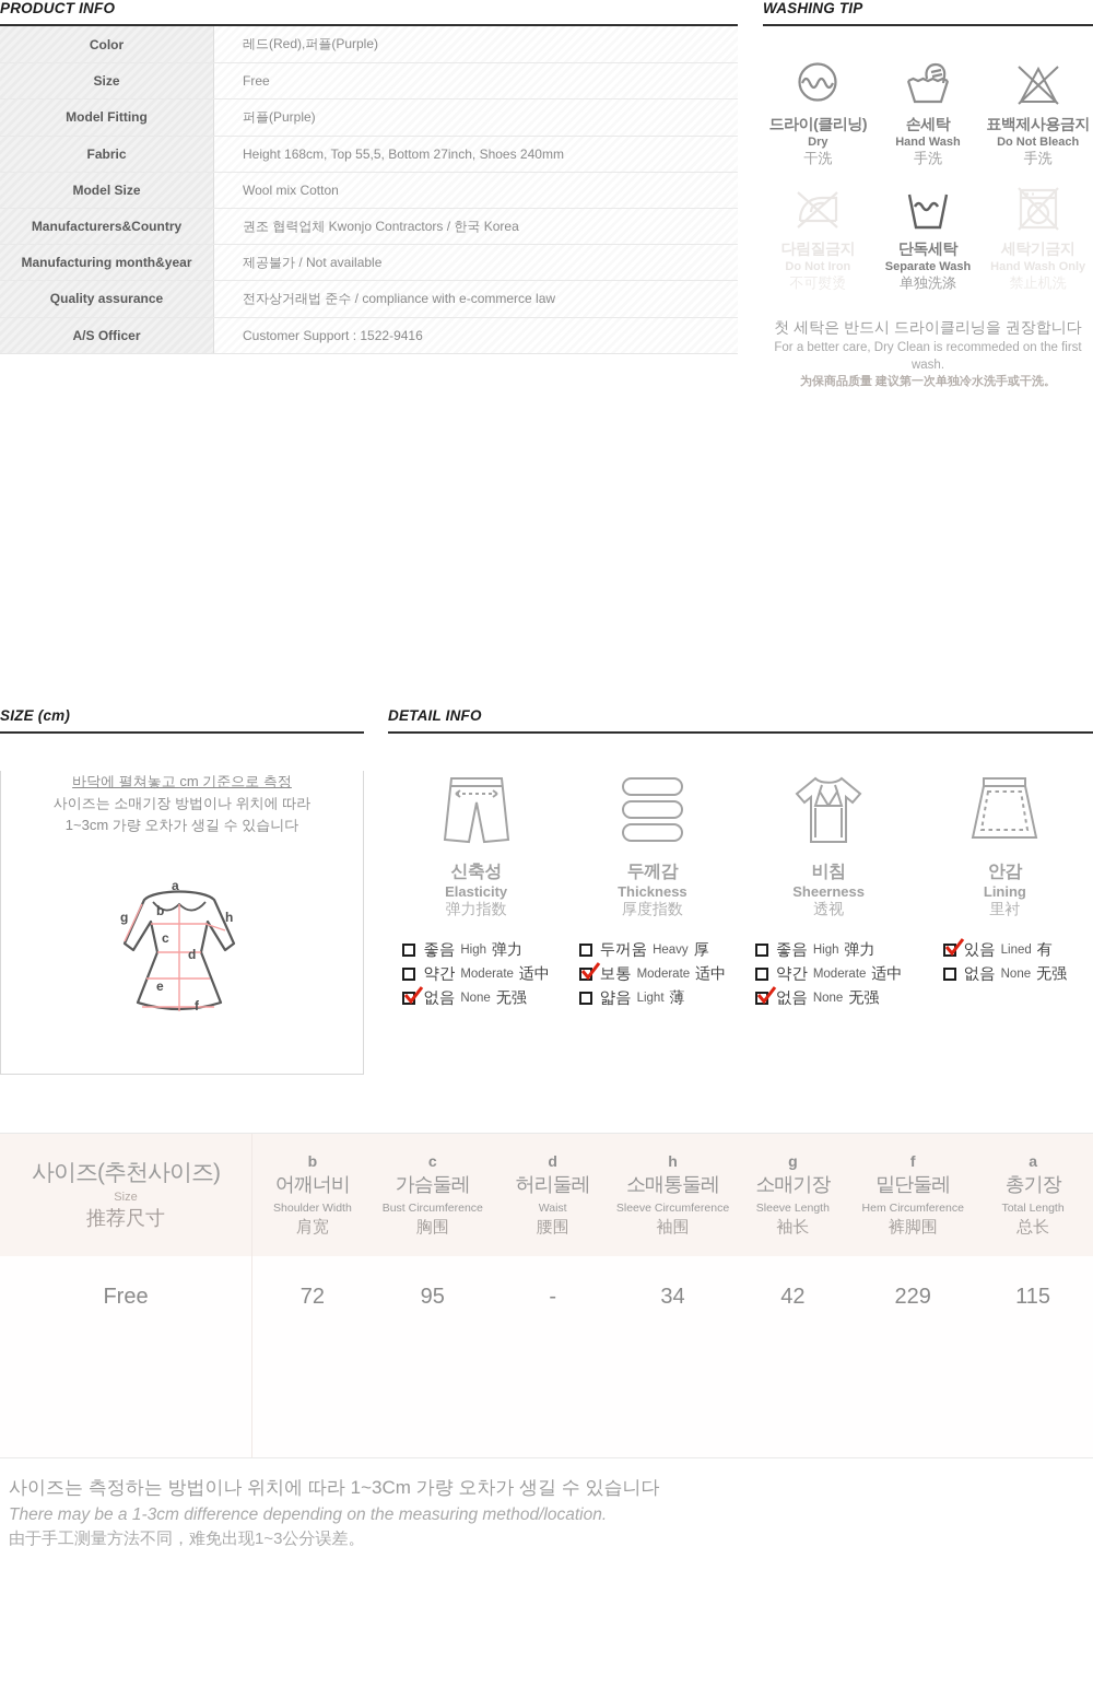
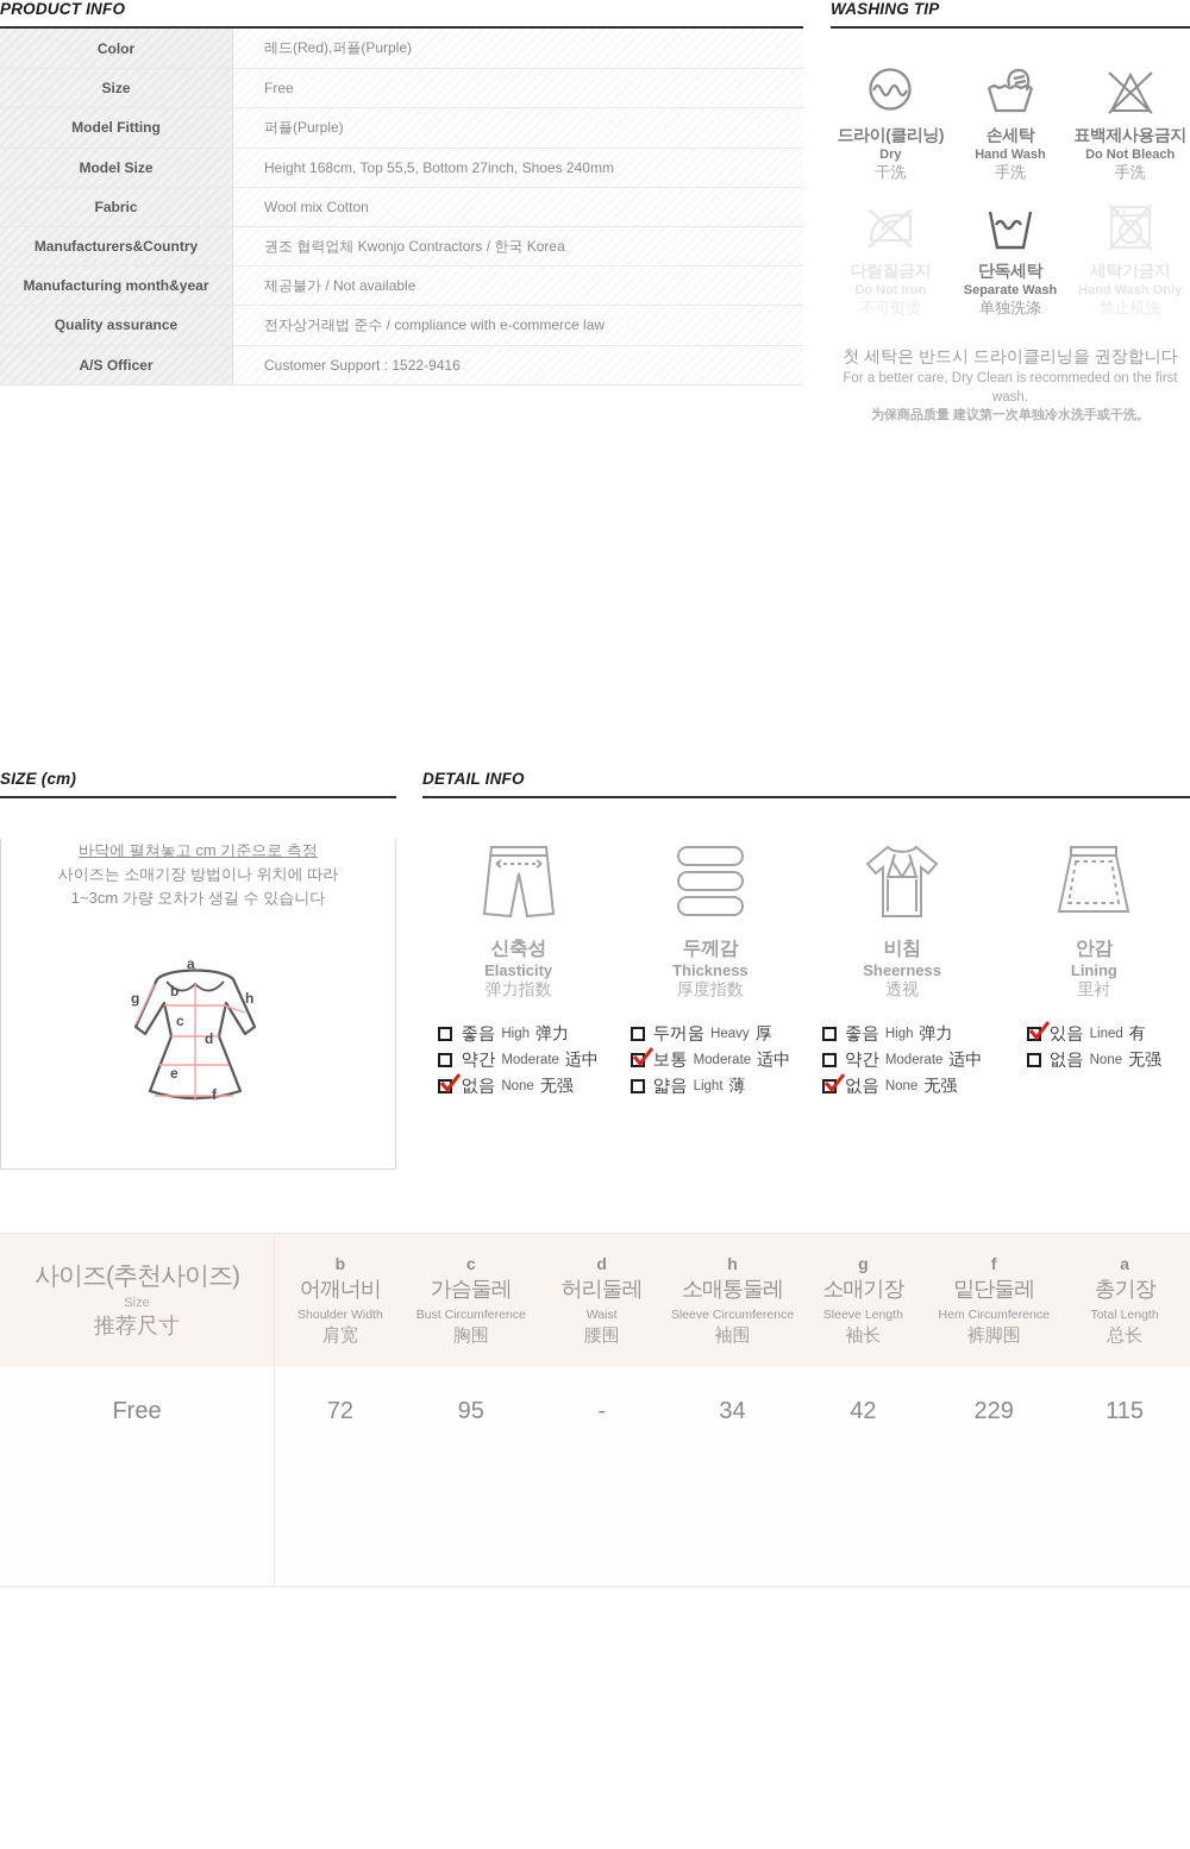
  PRODUCT INFO
  Color
  레드(Red),퍼플(Purple)
  Size
  Free
  Model Fitting
  퍼플(Purple)
- Fabric
+ Model Size
  Height 168cm, Top 55,5, Bottom 27inch, Shoes 240mm
- Model Size
+ Fabric
  Wool mix Cotton
  Manufacturers&Country
  권조 협력업체 Kwonjo Contractors / 한국 Korea
  Manufacturing month&year
  제공불가 / Not available
  Quality assurance
  전자상거래법 준수 / compliance with e-commerce law
  A/S Officer
  Customer Support : 1522-9416
  WASHING TIP
  드라이(클리닝)
  Dry
  干洗
  손세탁
  Hand Wash
  手洗
  표백제사용금지
  Do Not Bleach
  手洗
  다림질금지
  Do Not Iron
  단독세탁
  Separate Wash
  单独洗涤
  세탁기금지
  Hand Wash Only
  첫 세탁은 반드시 드라이클리닝을 권장합니다
  For a better care, Dry Clean is recommeded on the first wash.
  为保商品质量 建议第一次单独冷水洗手或干洗。
  SIZE (cm)
  바닥에 펼쳐놓고 cm 기준으로 측정
  사이즈는 소매기장 방법이나 위치에 따라
  1~3cm 가량 오차가 생길 수 있습니다
  a
  b
  c
  d
  e
  f
  g
  h
  DETAIL INFO
  신축성
  Elasticity
  弹力指数
  좋음
  High
  弹力
  약간
  Moderate
  适中
  없음
  None
  无强
  두께감
  Thickness
  厚度指数
  두꺼움
  Heavy
  厚
  보통
  Moderate
  适中
  얇음
  Light
  薄
  비침
  Sheerness
  透视
  좋음
  High
  弹力
  약간
  Moderate
  适中
  없음
  None
  无强
  안감
  Lining
  里衬
  있음
  Lined
  有
  없음
  None
  无强
  사이즈(추천사이즈)
  Size
  推荐尺寸
  b
  어깨너비
  Shoulder Width
  肩宽
  c
  가슴둘레
  Bust Circumference
  胸围
  d
  허리둘레
  Waist
  腰围
  h
  소매통둘레
  Sleeve Circumference
  袖围
  g
  소매기장
  Sleeve Length
  袖长
  f
  밑단둘레
  Hem Circumference
  裤脚围
  a
  총기장
  Total Length
  总长
  Free
  72
  95
  -
  34
  42
  229
  115
- 사이즈는 측정하는 방법이나 위치에 따라 1~3Cm 가량 오차가 생길 수 있습니다
- There may be a 1-3cm difference depending on the measuring method/location.
- 由于手工测量方法不同，难免出现1~3公分误差。
